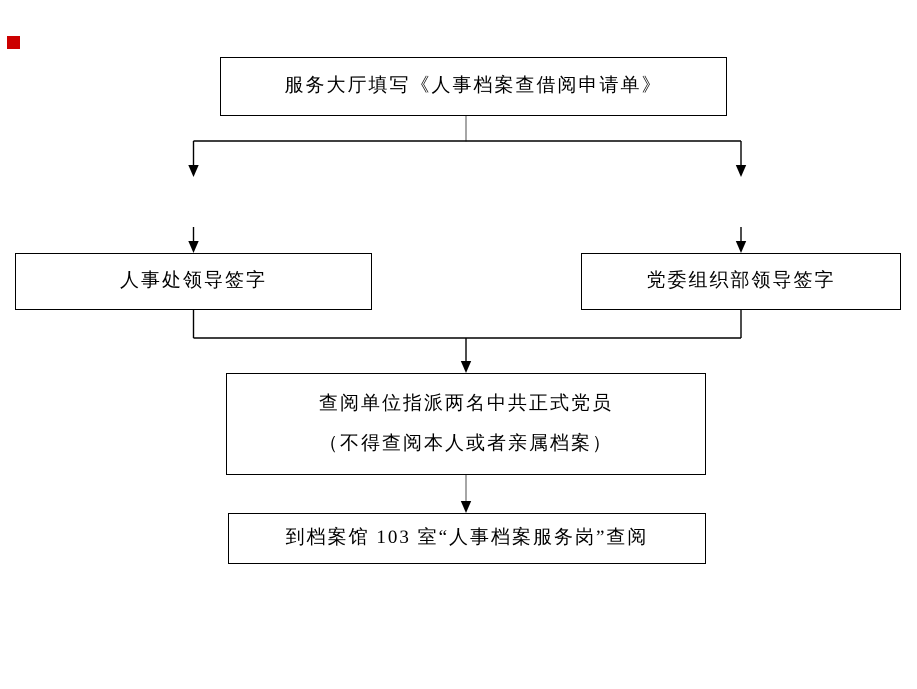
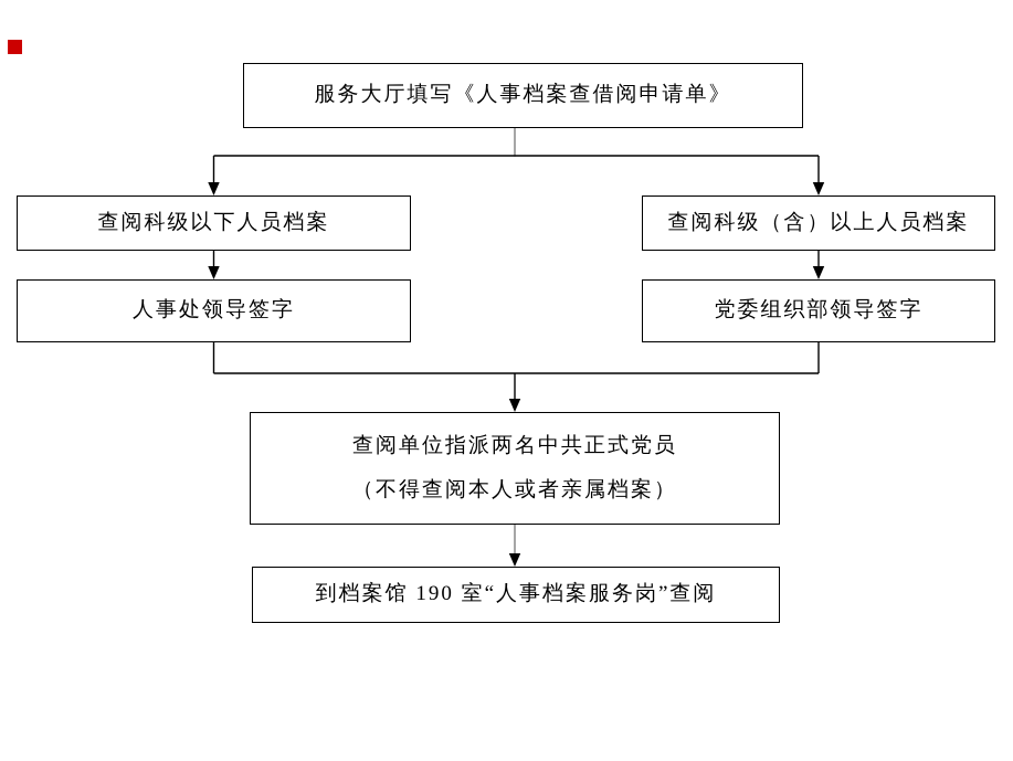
  服务大厅填写《人事档案查借阅申请单》
+ 查阅科级以下人员档案
+ 查阅科级（含）以上人员档案
  人事处领导签字
  党委组织部领导签字
  查阅单位指派两名中共正式党员
  （不得查阅本人或者亲属档案）
- 到档案馆 103 室“人事档案服务岗”查阅
+ 到档案馆 190 室“人事档案服务岗”查阅
